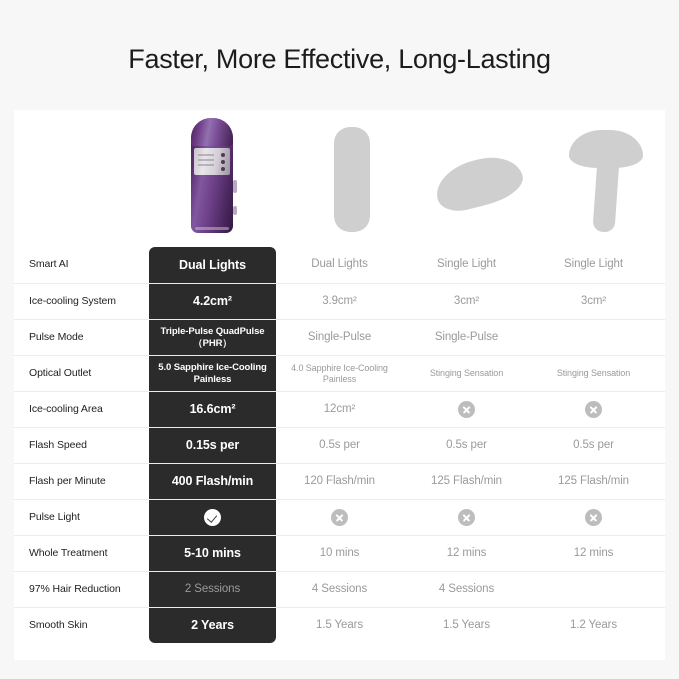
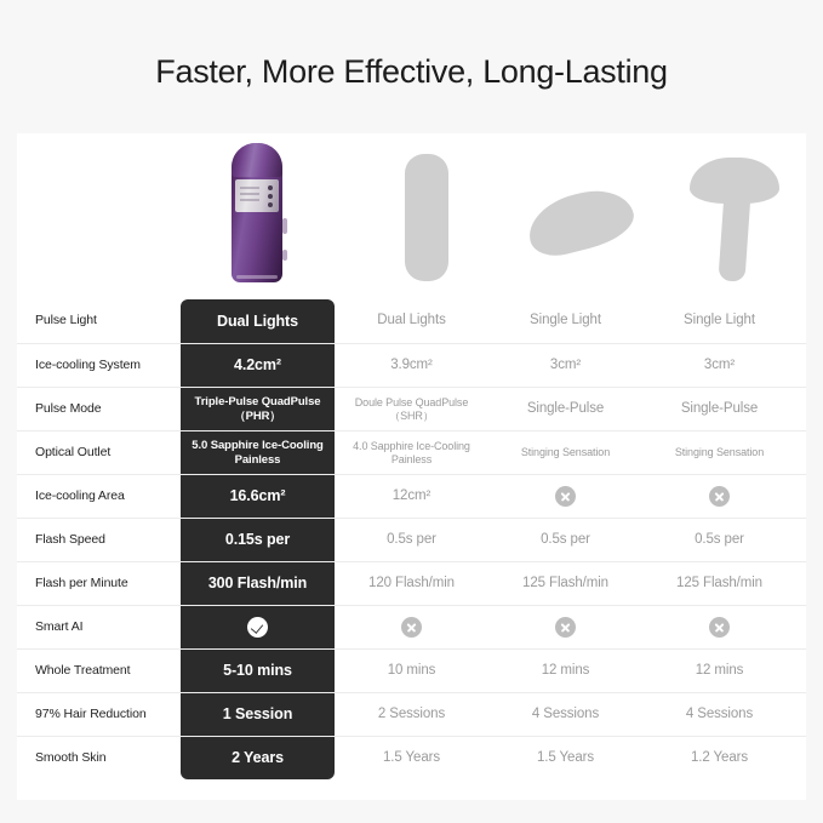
  Faster, More Effective, Long-Lasting
- Smart AI
+ Pulse Light
  Dual Lights
  Dual Lights
  Single Light
  Single Light
  Ice-cooling System
  4.2cm²
  3.9cm²
  3cm²
  3cm²
  Pulse Mode
  Triple-Pulse QuadPulse（PHR）
+ Doule Pulse QuadPulse（SHR）
  Single-Pulse
  Single-Pulse
  Optical Outlet
  5.0 Sapphire Ice-Cooling Painless
  4.0 Sapphire Ice-Cooling Painless
  Stinging Sensation
  Stinging Sensation
  Ice-cooling Area
  16.6cm²
  12cm²
  Flash Speed
  0.15s per
  0.5s per
  0.5s per
  0.5s per
  Flash per Minute
- 400 Flash/min
+ 300 Flash/min
  120 Flash/min
  125 Flash/min
  125 Flash/min
- Pulse Light
+ Smart AI
  Whole Treatment
  5-10 mins
  10 mins
  12 mins
  12 mins
  97% Hair Reduction
+ 1 Session
  2 Sessions
  4 Sessions
  4 Sessions
  Smooth Skin
  2 Years
  1.5 Years
  1.5 Years
  1.2 Years
